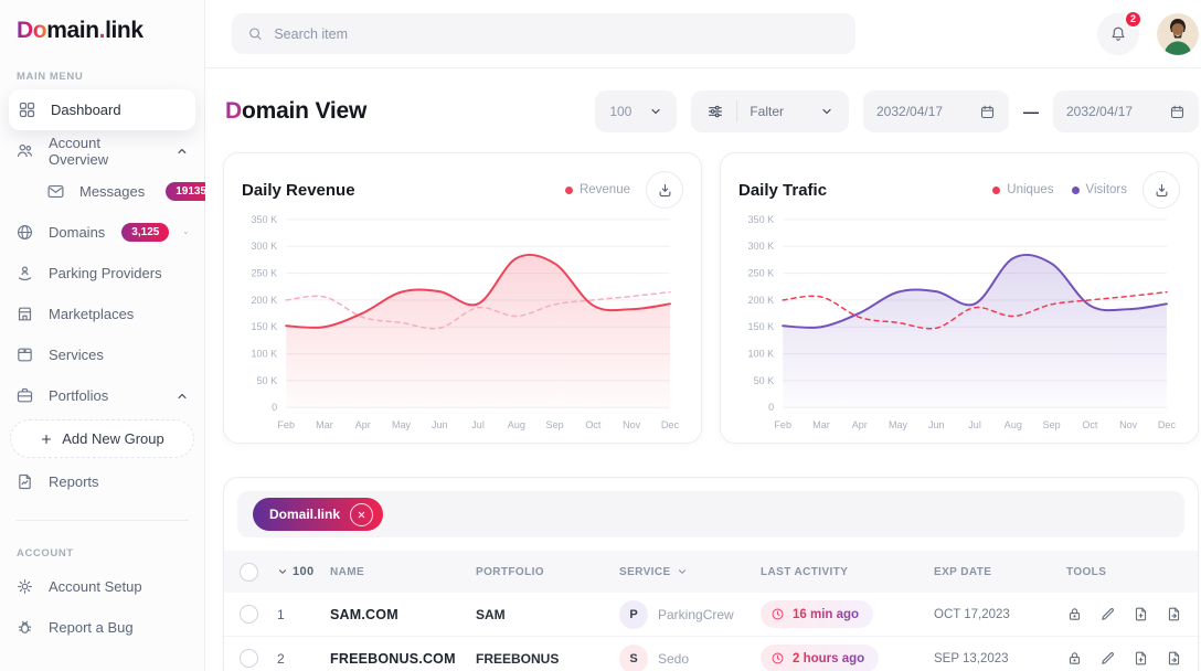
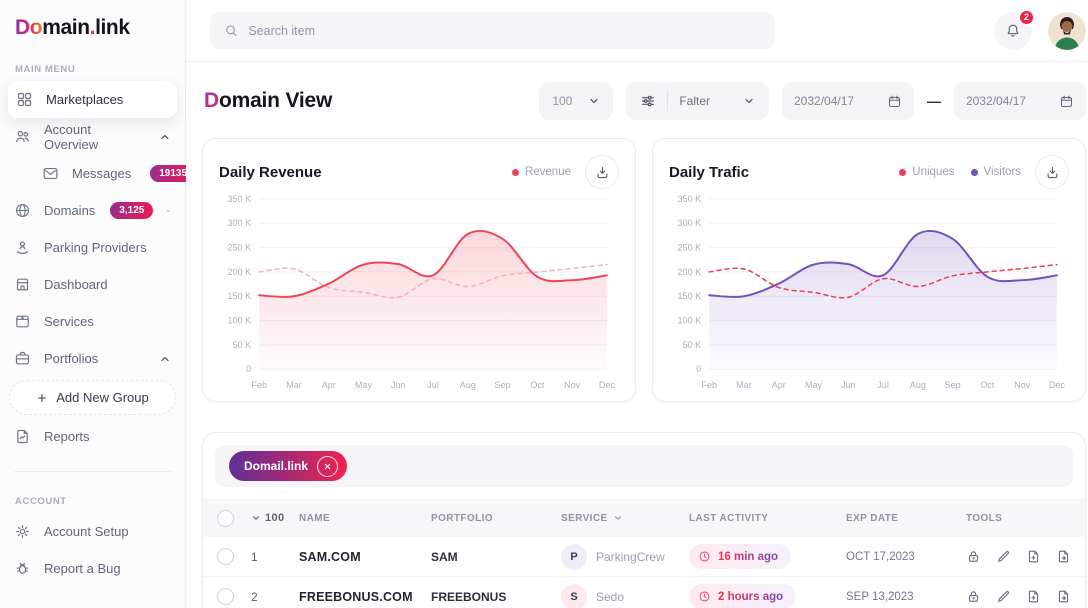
  Domain.link
  MAIN MENU
- Dashboard
+ Marketplaces
  Account Overview
  Messages
  19135
  Domains
  3,125
  Parking Providers
- Marketplaces
+ Dashboard
  Services
  Portfolios
  Add New Group
  Reports
  ACCOUNT
  Account Setup
  Report a Bug
  Search item
  2
  Domain View
  100
  Falter
  2032/04/17
  —
  2032/04/17
  Daily Revenue
  Revenue
  350 K
  300 K
  250 K
  200 K
  150 K
  100 K
  50 K
  0
  Feb
  Mar
  Apr
  May
  Jun
  Jul
  Aug
  Sep
  Oct
  Nov
  Dec
  Daily Trafic
  Uniques
  Visitors
  350 K
  300 K
  250 K
  200 K
  150 K
  100 K
  50 K
  0
  Feb
  Mar
  Apr
  May
  Jun
  Jul
  Aug
  Sep
  Oct
  Nov
  Dec
  Domail.link
  100
  NAME
  PORTFOLIO
  SERVICE
  LAST ACTIVITY
  EXP DATE
  TOOLS
  1
  SAM.COM
  SAM
  P
  ParkingCrew
  16 min ago
  OCT 17,2023
  2
  FREEBONUS.COM
  FREEBONUS
  S
  Sedo
  2 hours ago
  SEP 13,2023
